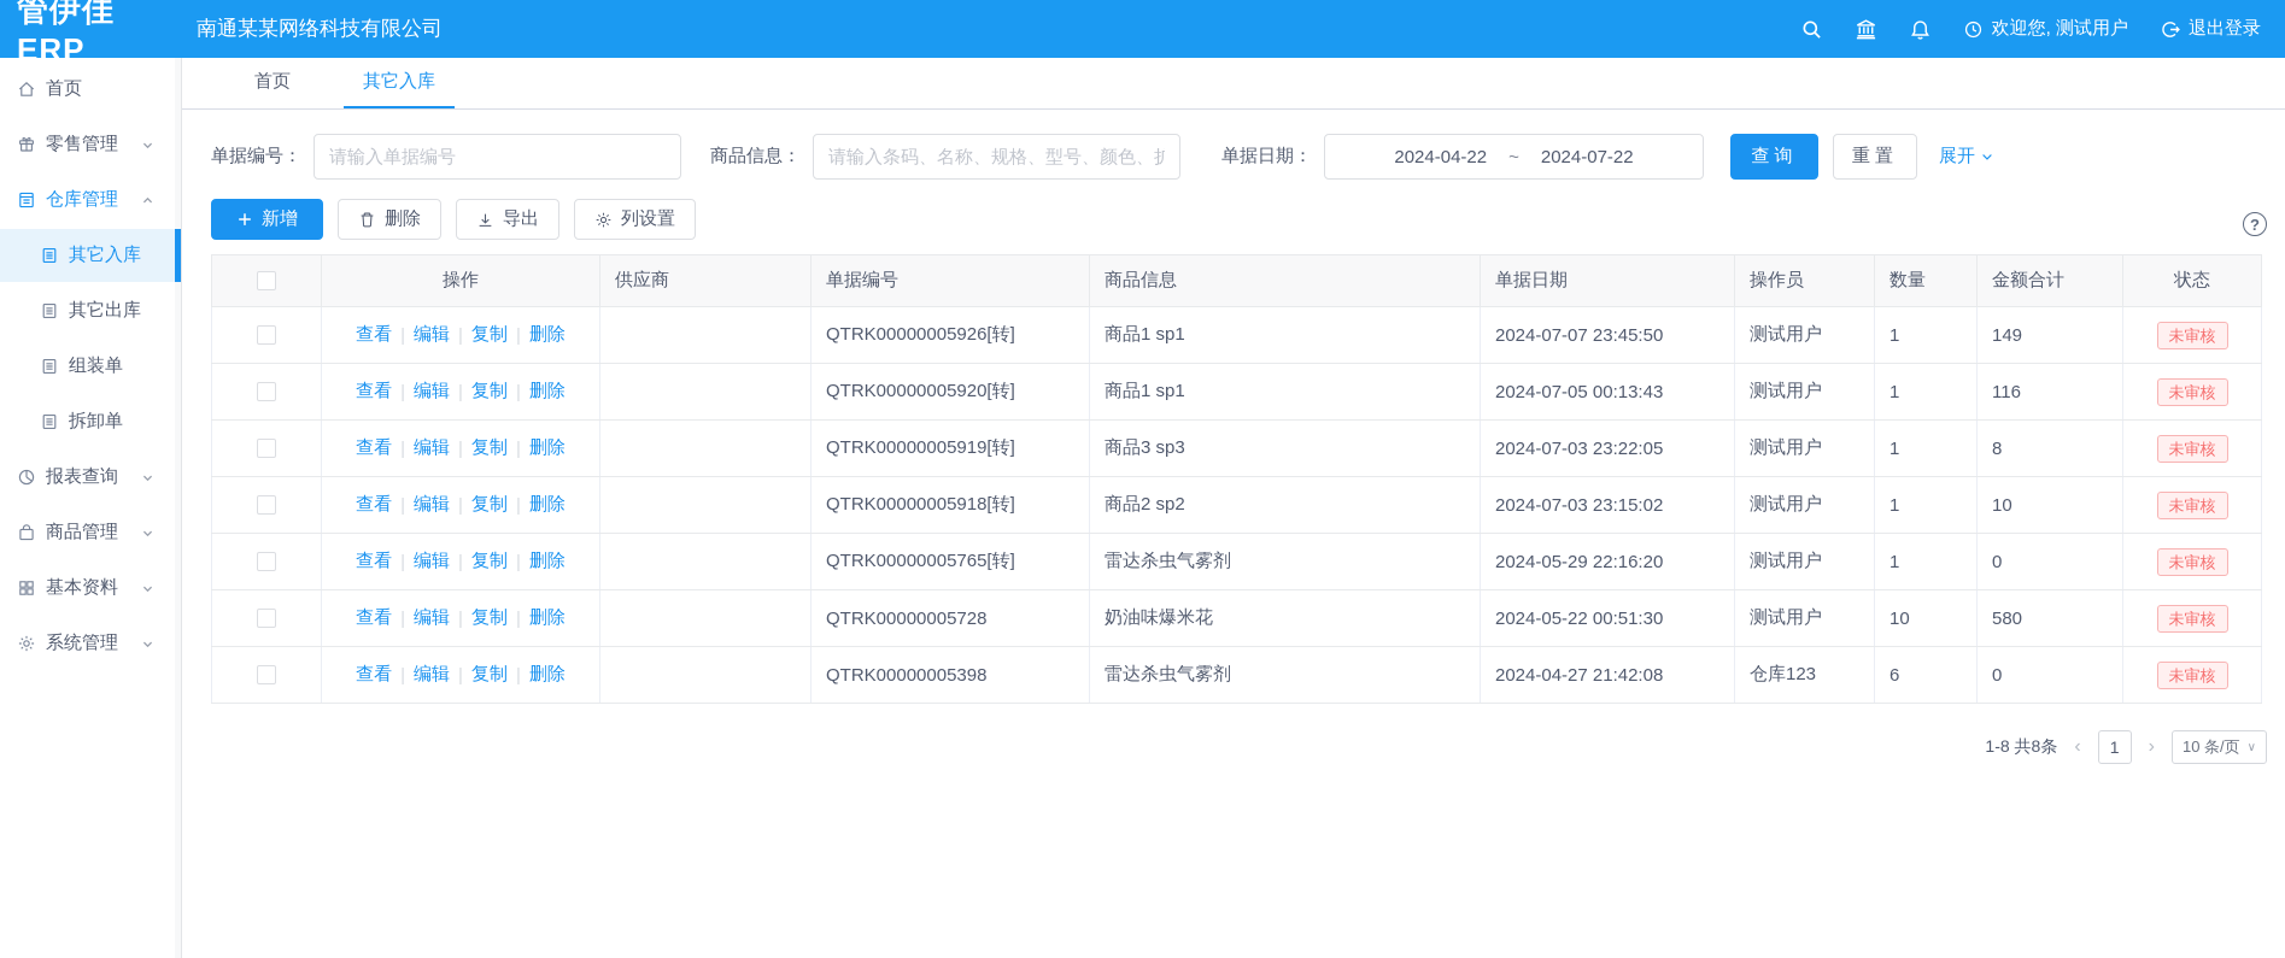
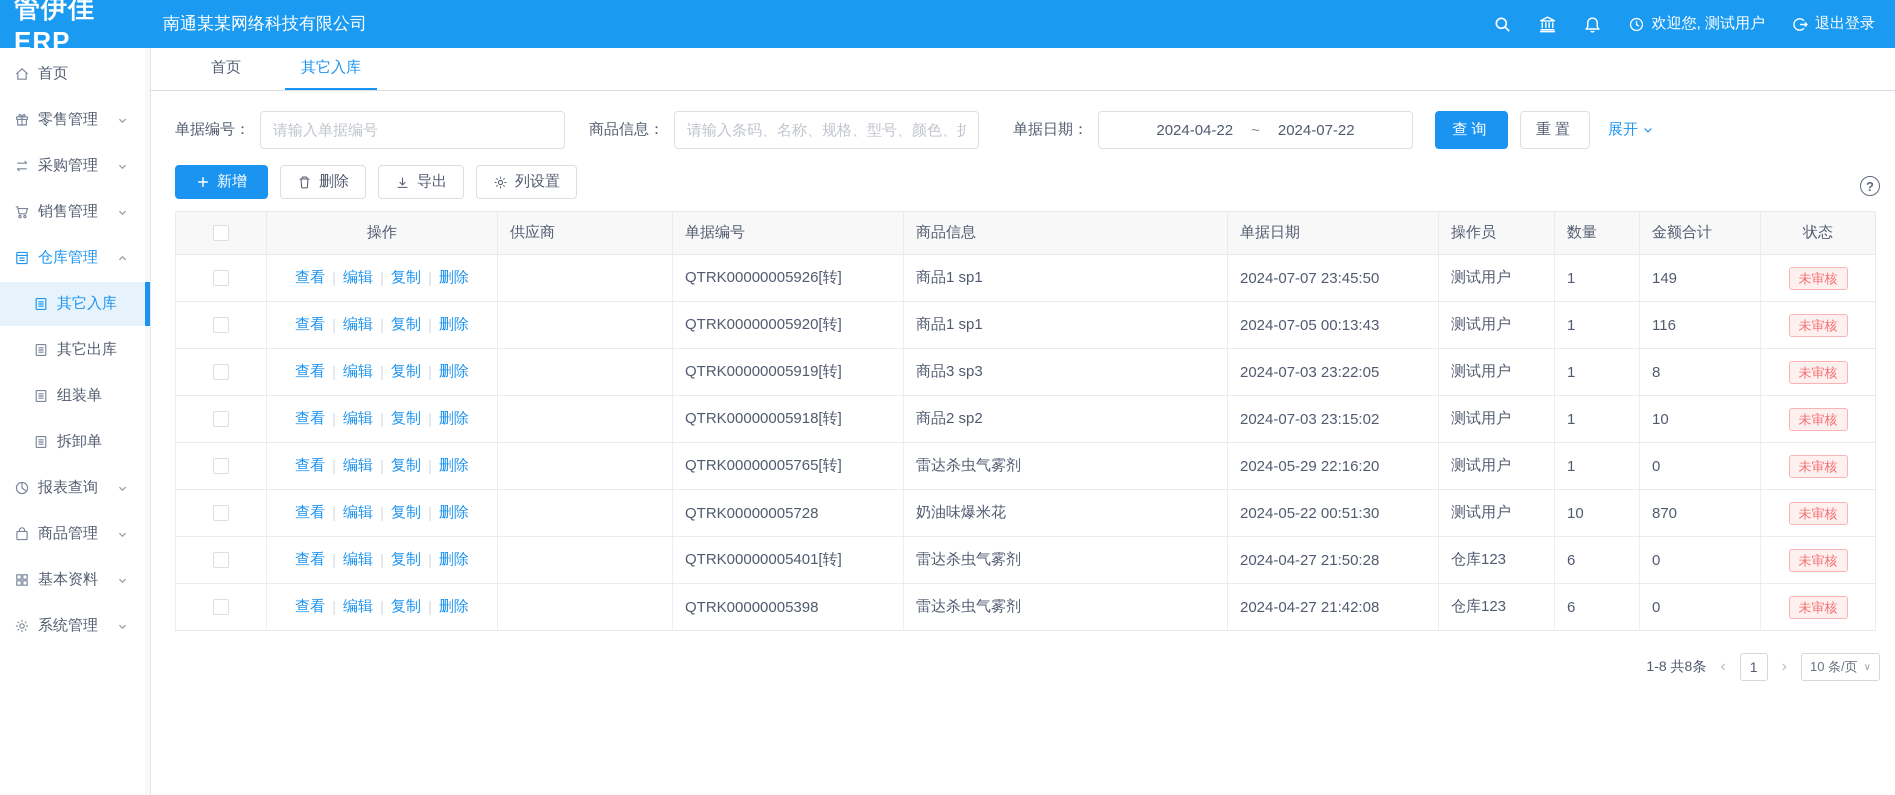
  管伊佳ERP
  南通某某网络科技有限公司
  欢迎您, 测试用户
  退出登录
  首页
  零售管理
+ 采购管理
+ 销售管理
  仓库管理
  其它入库
  其它出库
  组装单
  拆卸单
  报表查询
  商品管理
  基本资料
  系统管理
  首页
  其它入库
  单据编号：
  请输入单据编号
  商品信息：
  请输入条码、名称、规格、型号、颜色、扩
  单据日期：
  2024-04-22
  ~
  2024-07-22
  查询
  重置
  展开
  新增
  删除
  导出
  列设置
  ?
  	操作	供应商	单据编号	商品信息	单据日期	操作员	数量	金额合计	状态
  	查看 | 编辑 | 复制 | 删除		QTRK00000005926[转]	商品1 sp1	2024-07-07 23:45:50	测试用户	1	149	未审核
  	查看 | 编辑 | 复制 | 删除		QTRK00000005920[转]	商品1 sp1	2024-07-05 00:13:43	测试用户	1	116	未审核
  	查看 | 编辑 | 复制 | 删除		QTRK00000005919[转]	商品3 sp3	2024-07-03 23:22:05	测试用户	1	8	未审核
  	查看 | 编辑 | 复制 | 删除		QTRK00000005918[转]	商品2 sp2	2024-07-03 23:15:02	测试用户	1	10	未审核
  	查看 | 编辑 | 复制 | 删除		QTRK00000005765[转]	雷达杀虫气雾剂	2024-05-29 22:16:20	测试用户	1	0	未审核
- 	查看 | 编辑 | 复制 | 删除		QTRK00000005728	奶油味爆米花	2024-05-22 00:51:30	测试用户	10	580	未审核
+ 	查看 | 编辑 | 复制 | 删除		QTRK00000005728	奶油味爆米花	2024-05-22 00:51:30	测试用户	10	870	未审核
+ 	查看 | 编辑 | 复制 | 删除		QTRK00000005401[转]	雷达杀虫气雾剂	2024-04-27 21:50:28	仓库123	6	0	未审核
  	查看 | 编辑 | 复制 | 删除		QTRK00000005398	雷达杀虫气雾剂	2024-04-27 21:42:08	仓库123	6	0	未审核
  1-8 共8条
  ‹
  1
  ›
  10 条/页
  ∨
